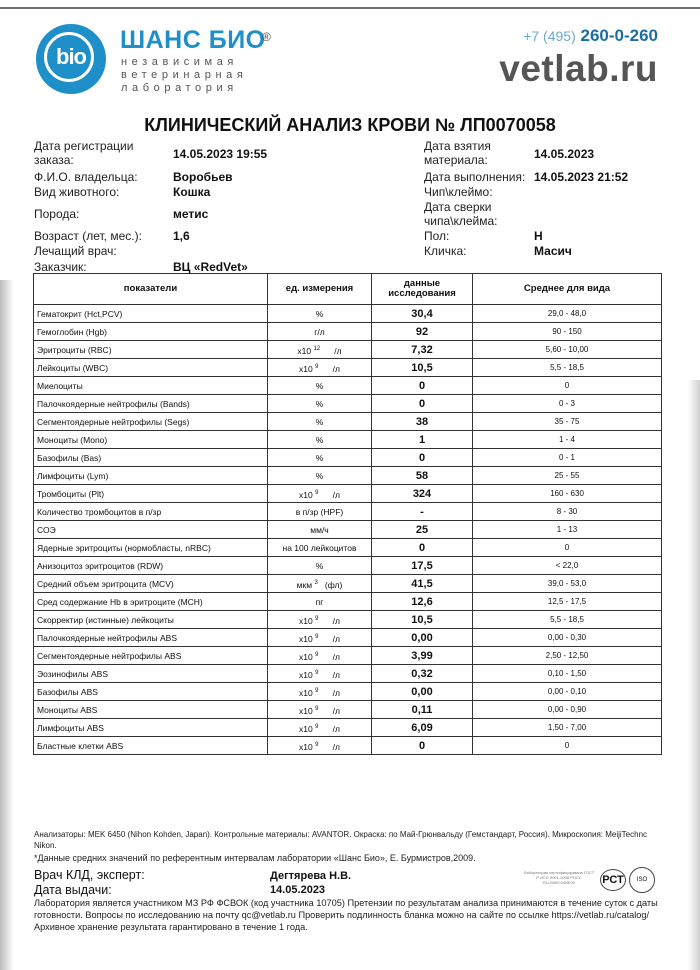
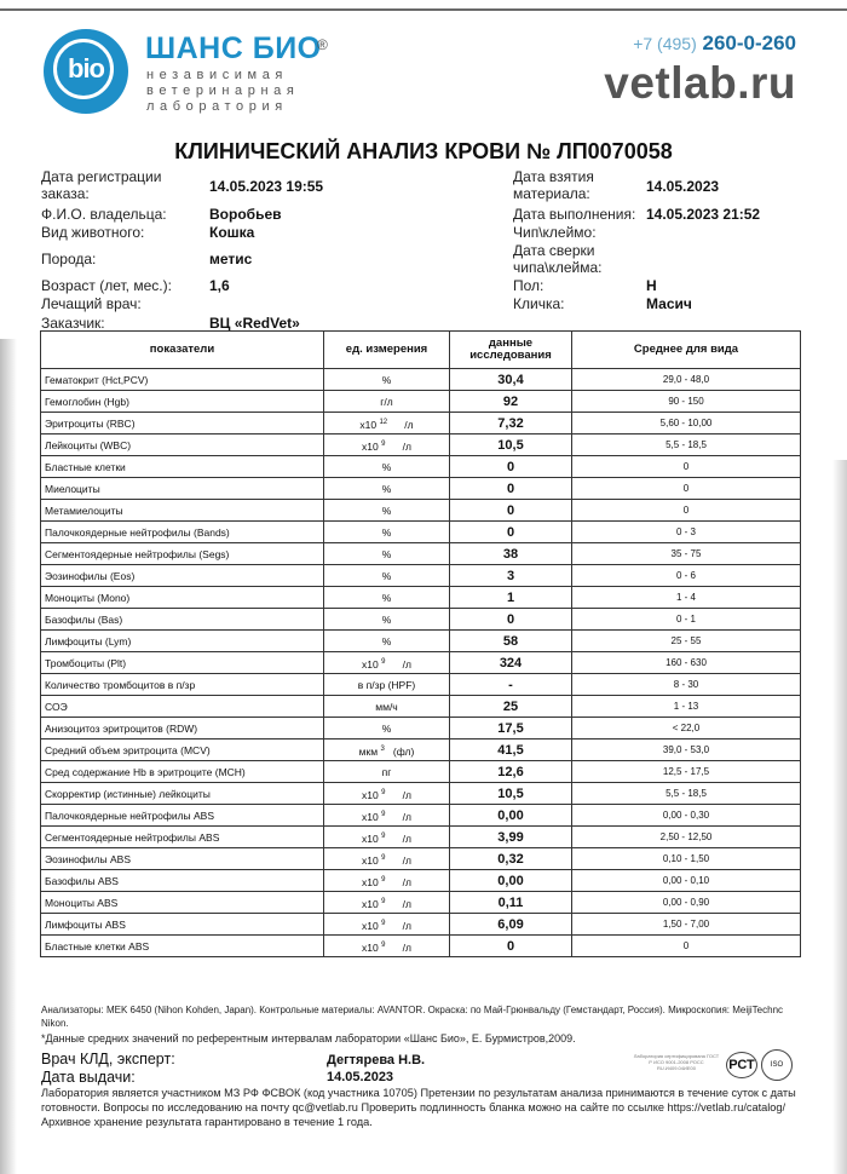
  bio
  ШАНС БИО
  ®
  независимая
  ветеринарная
  лаборатория
  +7 (495) 260-0-260
  vetlab.ru
  КЛИНИЧЕСКИЙ АНАЛИЗ КРОВИ № ЛП0070058
  Дата регистрации заказа:
  14.05.2023 19:55
  Ф.И.О. владельца:
  Воробьев
  Вид животного:
  Кошка
  Порода:
  метис
  Возраст (лет, мес.):
  1,6
  Лечащий врач:
  Заказчик:
  ВЦ «RedVet»
  Дата взятия материала:
  14.05.2023
  Дата выполнения:
  14.05.2023 21:52
  Чип\клеймо:
  Дата сверки чипа\клейма:
  Пол:
  Н
  Кличка:
  Масич
  показатели	ед. измерения	данные исследования	Среднее для вида
  Гематокрит (Hct,PCV)	%	30,4	29,0 - 48,0
  Гемоглобин (Hgb)	г/л	92	90 - 150
  Эритроциты (RBC)	x10 /л	7,32	5,60 - 10,00
  Лейкоциты (WBC)	x10 /л	10,5	5,5 - 18,5
+ Бластные клетки	%	0	0
  Миелоциты	%	0	0
+ Метамиелоциты	%	0	0
  Палочкоядерные нейтрофилы (Bands)	%	0	0 - 3
  Сегментоядерные нейтрофилы (Segs)	%	38	35 - 75
+ Эозинофилы (Eos)	%	3	0 - 6
  Моноциты (Mono)	%	1	1 - 4
  Базофилы (Bas)	%	0	0 - 1
  Лимфоциты (Lym)	%	58	25 - 55
  Тромбоциты (Plt)	x10 /л	324	160 - 630
  Количество тромбоцитов в п/зр	в п/зр (HPF)	-	8 - 30
  СОЭ	мм/ч	25	1 - 13
- Ядерные эритроциты (нормобласты, nRBC)	на 100 лейкоцитов	0	0
  Анизоцитоз эритроцитов (RDW)	%	17,5	< 22,0
  Средний объем эритроцита (MCV)	мкм (фл)	41,5	39,0 - 53,0
  Сред содержание Hb в эритроците (MCH)	пг	12,6	12,5 - 17,5
  Скорректир (истинные) лейкоциты	x10 /л	10,5	5,5 - 18,5
  Палочкоядерные нейтрофилы ABS	x10 /л	0,00	0,00 - 0,30
  Сегментоядерные нейтрофилы ABS	x10 /л	3,99	2,50 - 12,50
  Эозинофилы ABS	x10 /л	0,32	0,10 - 1,50
  Базофилы ABS	x10 /л	0,00	0,00 - 0,10
  Моноциты ABS	x10 /л	0,11	0,00 - 0,90
  Лимфоциты ABS	x10 /л	6,09	1,50 - 7,00
  Бластные клетки ABS	x10 /л	0	0
  Анализаторы: MEK 6450 (Nihon Kohden, Japan). Контрольные материалы: AVANTOR. Окраска: по Май-Грюнвальду (Гемстандарт, Россия). Микроскопия: MeijiTechnc Nikon.
  *Данные средних значений по референтным интервалам лаборатории «Шанс Био», Е. Бурмистров,2009.
  Врач КЛД, эксперт:
  Дегтярева Н.В.
  Дата выдачи:
  14.05.2023
  РСТ
  Лаборатория является участником МЗ РФ ФСВОК (код участника 10705) Претензии по результатам анализа принимаются в течение суток с даты готовности. Вопросы по исследованию на почту qc@vetlab.ru Проверить подлинность бланка можно на сайте по ссылке https://vetlab.ru/catalog/ Архивное хранение результата гарантировано в течение 1 года.
